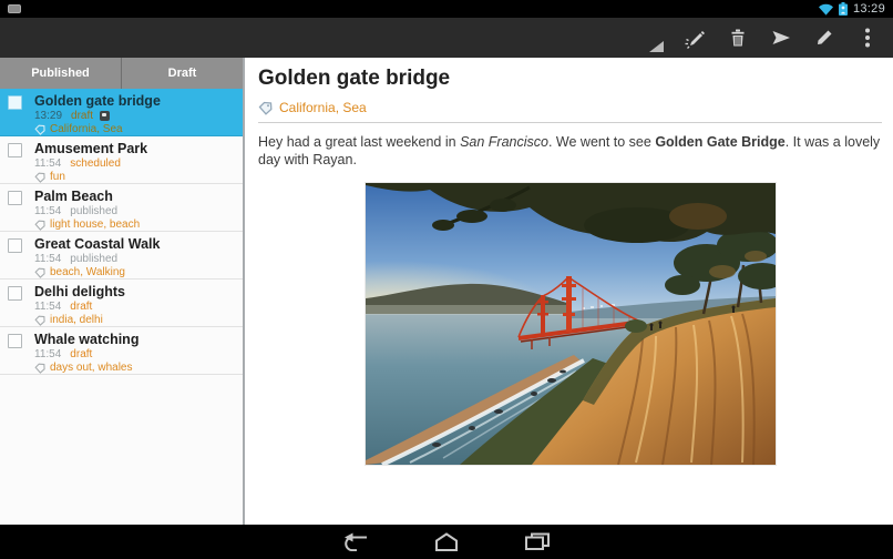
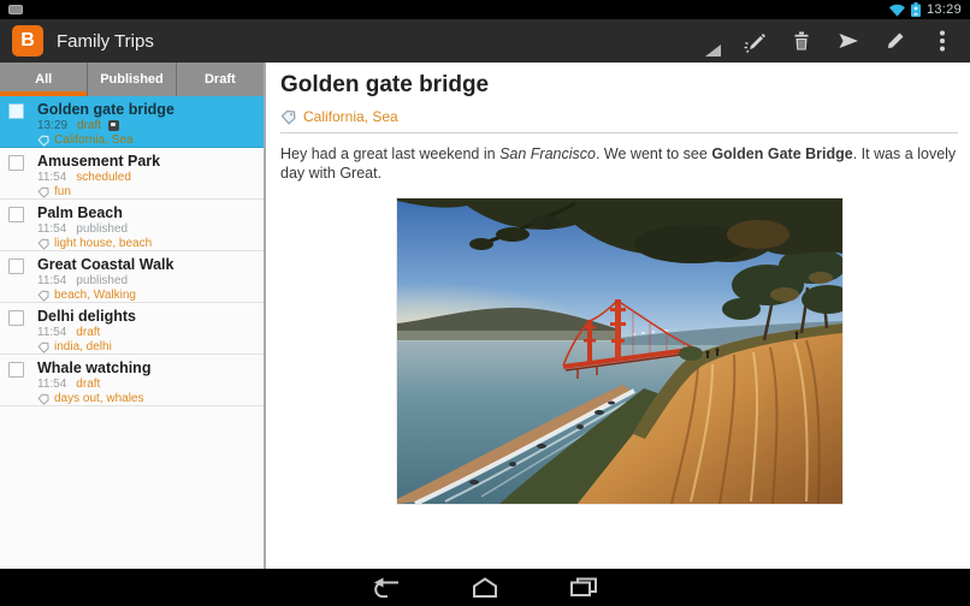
  13:29
+ B
+ Family Trips
+ All
  Published
  Draft
  Golden gate bridge
  13:29
  draft
  California, Sea
  Amusement Park
  11:54
  scheduled
  fun
  Palm Beach
  11:54
  published
  light house, beach
  Great Coastal Walk
  11:54
  published
  beach, Walking
  Delhi delights
  11:54
  draft
  india, delhi
  Whale watching
  11:54
  draft
  days out, whales
  Golden gate bridge
  California, Sea
- Hey had a great last weekend in San Francisco. We went to see Golden Gate Bridge. It was a lovely day with Rayan.
+ Hey had a great last weekend in San Francisco. We went to see Golden Gate Bridge. It was a lovely day with Great.
